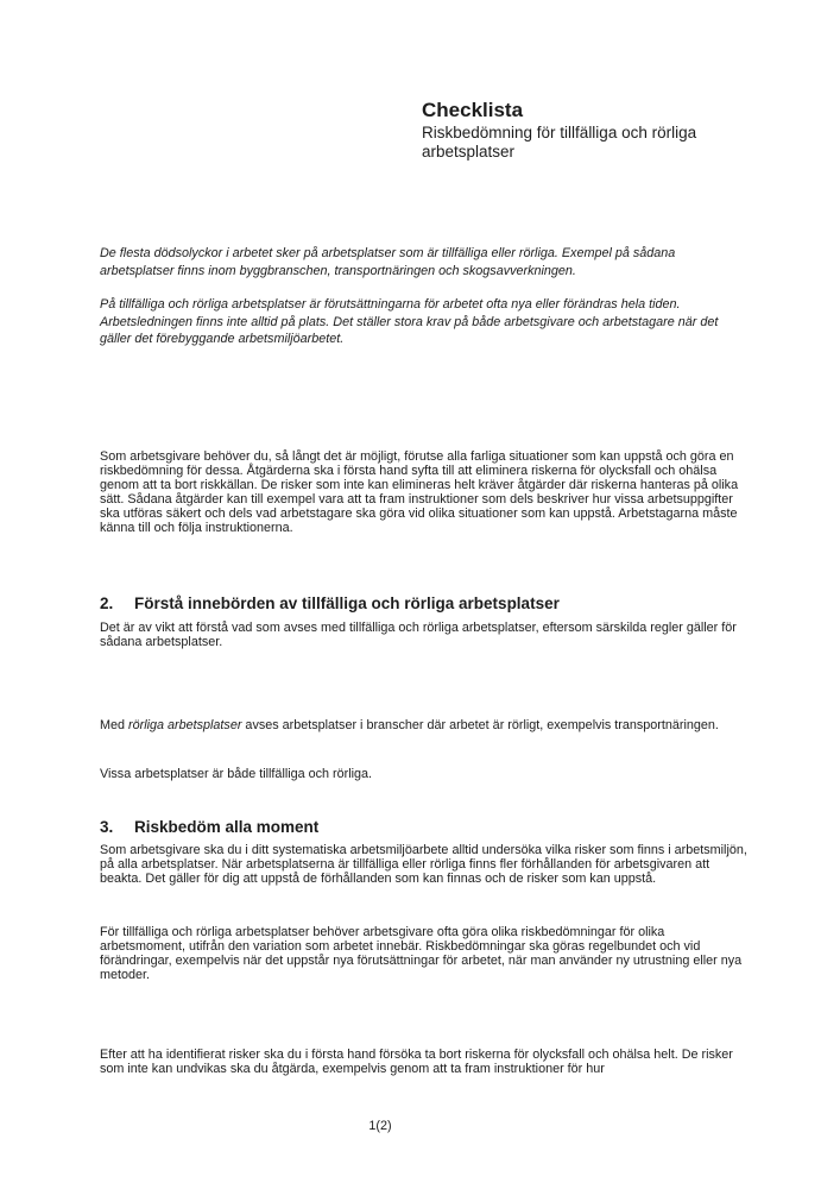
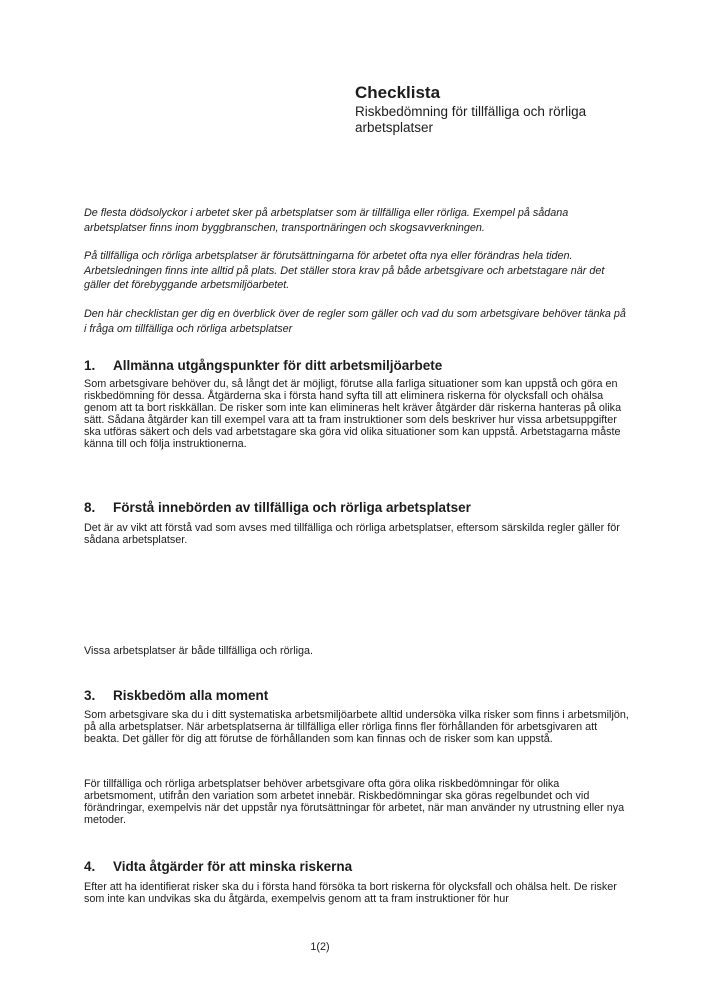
  Checklista
  Riskbedömning för tillfälliga och rörliga arbetsplatser
  De flesta dödsolyckor i arbetet sker på arbetsplatser som är tillfälliga eller rörliga. Exempel på sådana arbetsplatser finns inom byggbranschen, transportnäringen och skogsavverkningen.
  På tillfälliga och rörliga arbetsplatser är förutsättningarna för arbetet ofta nya eller förändras hela tiden. Arbetsledningen finns inte alltid på plats. Det ställer stora krav på både arbetsgivare och arbetstagare när det gäller det förebyggande arbetsmiljöarbetet.
+ Den här checklistan ger dig en överblick över de regler som gäller och vad du som arbetsgivare behöver tänka på i fråga om tillfälliga och rörliga arbetsplatser
+ 1. Allmänna utgångspunkter för ditt arbetsmiljöarbete
  Som arbetsgivare behöver du, så långt det är möjligt, förutse alla farliga situationer som kan uppstå och göra en riskbedömning för dessa. Åtgärderna ska i första hand syfta till att eliminera riskerna för olycksfall och ohälsa genom att ta bort riskkällan. De risker som inte kan elimineras helt kräver åtgärder där riskerna hanteras på olika sätt. Sådana åtgärder kan till exempel vara att ta fram instruktioner som dels beskriver hur vissa arbetsuppgifter ska utföras säkert och dels vad arbetstagare ska göra vid olika situationer som kan uppstå. Arbetstagarna måste känna till och följa instruktionerna.
- 2. Förstå innebörden av tillfälliga och rörliga arbetsplatser
+ 8. Förstå innebörden av tillfälliga och rörliga arbetsplatser
  Det är av vikt att förstå vad som avses med tillfälliga och rörliga arbetsplatser, eftersom särskilda regler gäller för sådana arbetsplatser.
- Med rörliga arbetsplatser avses arbetsplatser i branscher där arbetet är rörligt, exempelvis transportnäringen.
  Vissa arbetsplatser är både tillfälliga och rörliga.
  3. Riskbedöm alla moment
- Som arbetsgivare ska du i ditt systematiska arbetsmiljöarbete alltid undersöka vilka risker som finns i arbetsmiljön, på alla arbetsplatser. När arbetsplatserna är tillfälliga eller rörliga finns fler förhållanden för arbetsgivaren att beakta. Det gäller för dig att uppstå de förhållanden som kan finnas och de risker som kan uppstå.
+ Som arbetsgivare ska du i ditt systematiska arbetsmiljöarbete alltid undersöka vilka risker som finns i arbetsmiljön, på alla arbetsplatser. När arbetsplatserna är tillfälliga eller rörliga finns fler förhållanden för arbetsgivaren att beakta. Det gäller för dig att förutse de förhållanden som kan finnas och de risker som kan uppstå.
  För tillfälliga och rörliga arbetsplatser behöver arbetsgivare ofta göra olika riskbedömningar för olika arbetsmoment, utifrån den variation som arbetet innebär. Riskbedömningar ska göras regelbundet och vid förändringar, exempelvis när det uppstår nya förutsättningar för arbetet, när man använder ny utrustning eller nya metoder.
+ 4. Vidta åtgärder för att minska riskerna
  Efter att ha identifierat risker ska du i första hand försöka ta bort riskerna för olycksfall och ohälsa helt. De risker som inte kan undvikas ska du åtgärda, exempelvis genom att ta fram instruktioner för hur
  1(2)
